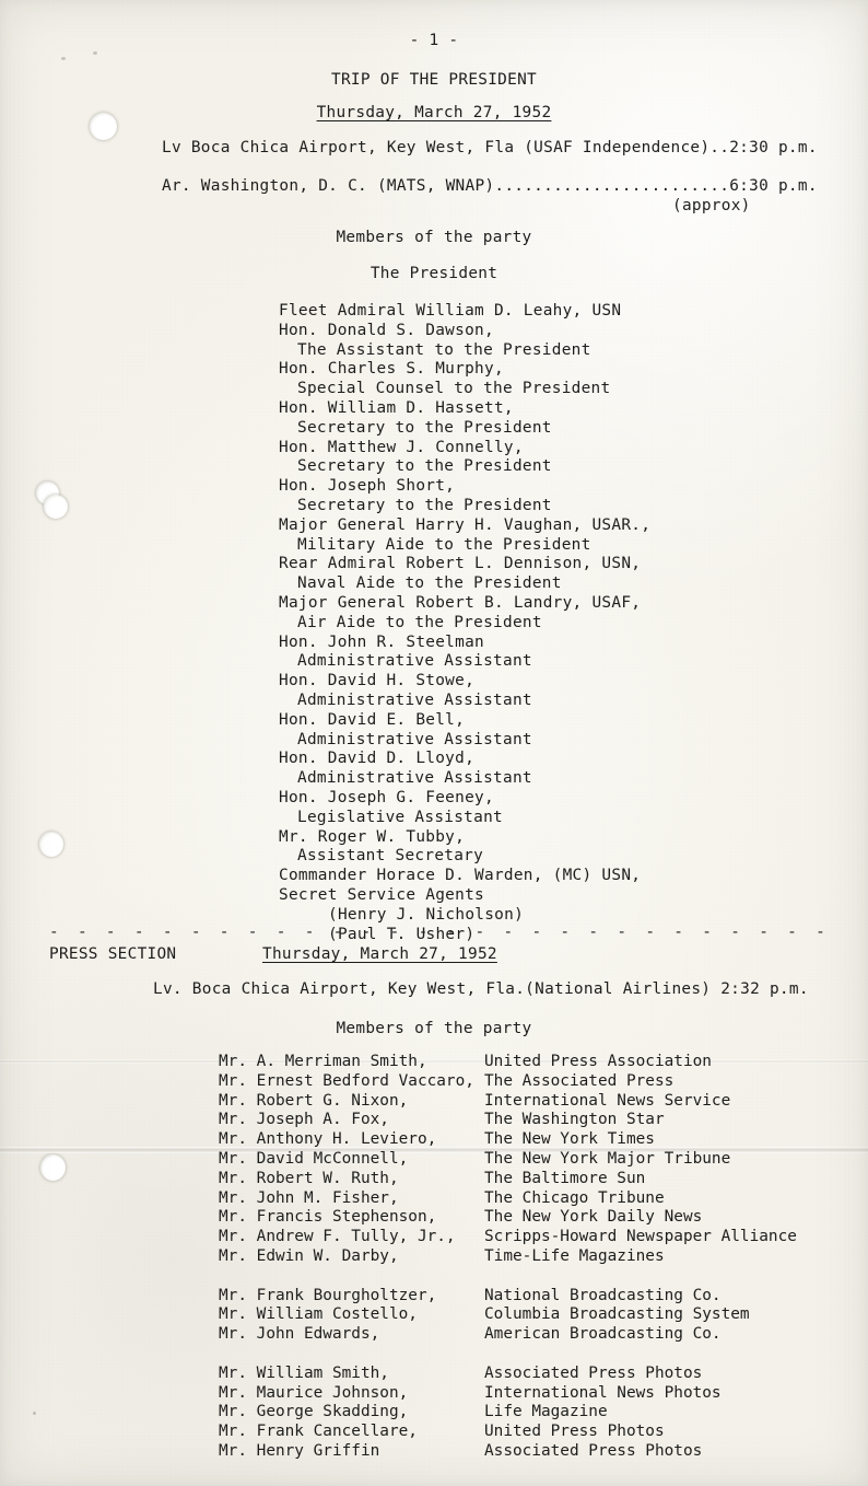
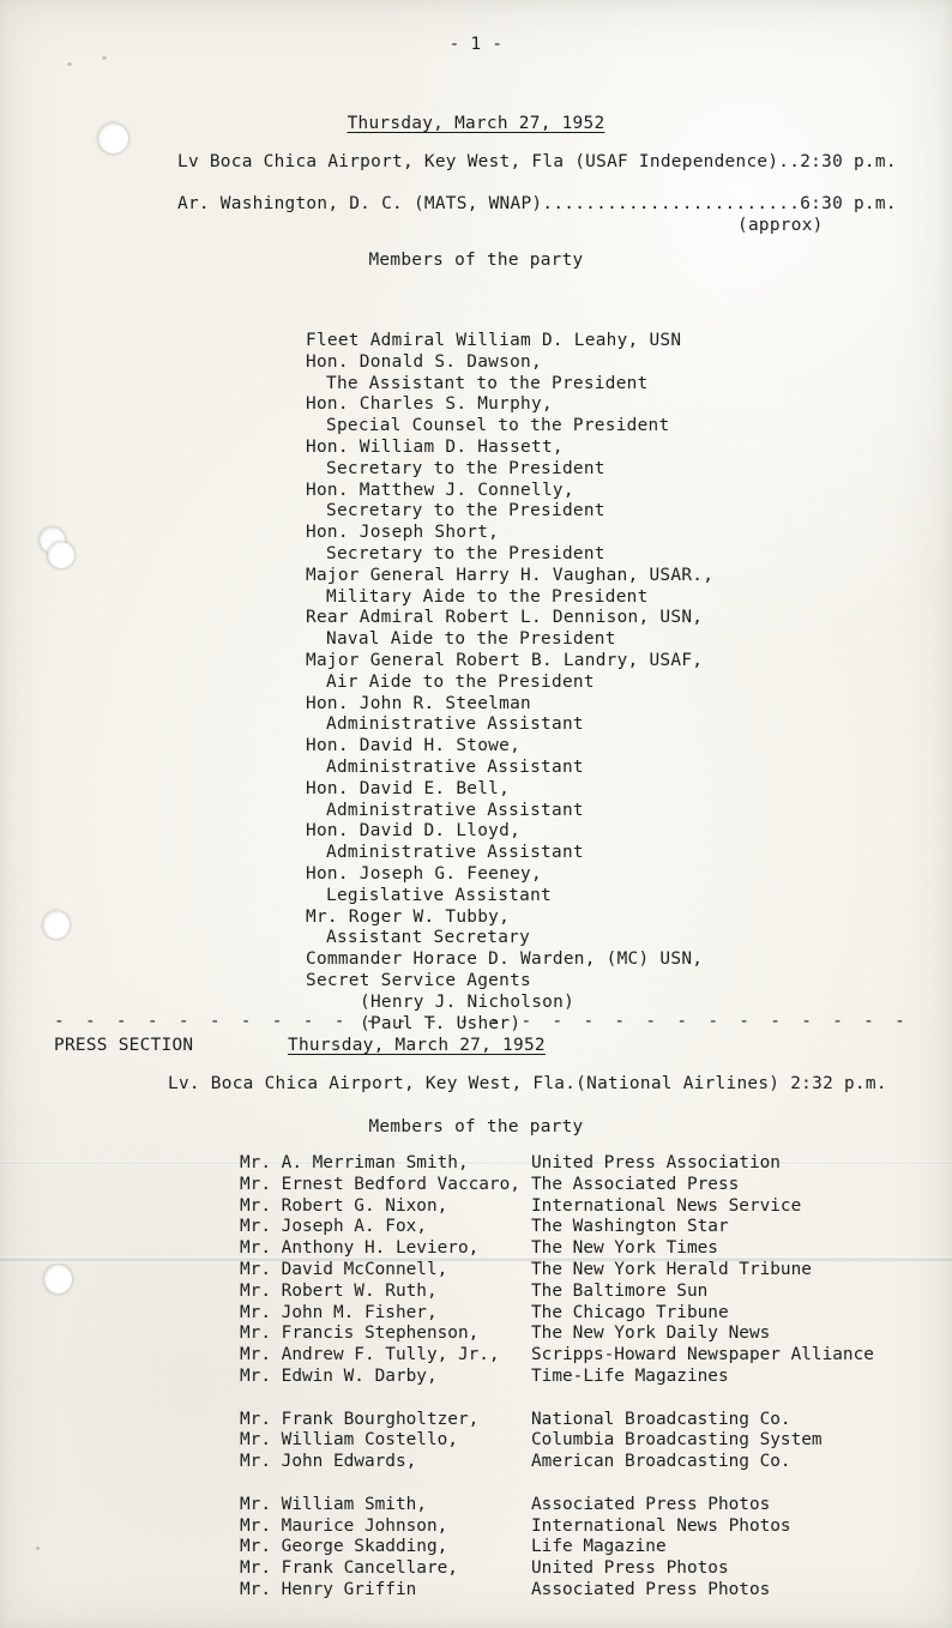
  - 1 -
- TRIP OF THE PRESIDENT
  Thursday, March 27, 1952
  Lv Boca Chica Airport, Key West, Fla (USAF Independence)..2:30 p.m.
  Ar. Washington, D. C. (MATS, WNAP)........................6:30 p.m.
  (approx)
  Members of the party
- The President
  Fleet Admiral William D. Leahy, USN
  Hon. Donald S. Dawson,
  The Assistant to the President
  Hon. Charles S. Murphy,
  Special Counsel to the President
  Hon. William D. Hassett,
  Secretary to the President
  Hon. Matthew J. Connelly,
  Secretary to the President
  Hon. Joseph Short,
  Secretary to the President
  Major General Harry H. Vaughan, USAR.,
  Military Aide to the President
  Rear Admiral Robert L. Dennison, USN,
  Naval Aide to the President
  Major General Robert B. Landry, USAF,
  Air Aide to the President
  Hon. John R. Steelman
  Administrative Assistant
  Hon. David H. Stowe,
  Administrative Assistant
  Hon. David E. Bell,
  Administrative Assistant
  Hon. David D. Lloyd,
  Administrative Assistant
  Hon. Joseph G. Feeney,
  Legislative Assistant
  Mr. Roger W. Tubby,
  Assistant Secretary
  Commander Horace D. Warden, (MC) USN,
  Secret Service Agents
  (Henry J. Nicholson)
  (Paul T. Usher)
  - - - - - - - - - - - - - - - - - - - - - - - - - - - -
  PRESS SECTION
  Thursday, March 27, 1952
  Lv. Boca Chica Airport, Key West, Fla.(National Airlines) 2:32 p.m.
  Members of the party
  Mr. A. Merriman Smith,
  United Press Association
  Mr. Ernest Bedford Vac
  The Associated Press
  Mr. Robert G. Nixon,
  International News Service
  Mr. Joseph A. Fox,
  The Washington Star
  Mr. Anthony H. Leviero
  The New York Times
  Mr. David McConnell,
- The New York Major Tribune
+ The New York Herald Tribune
  Mr. Robert W. Ruth,
  The Baltimore Sun
  Mr. John M. Fisher,
  The Chicago Tribune
  Mr. Francis Stephenson
  The New York Daily News
  Mr. Andrew F. Tully, J
  Scripps-Howard Newspaper Alliance
  Mr. Edwin W. Darby,
  Time-Life Magazines
  Mr. Frank Bourgholtzer
  National Broadcasting Co.
  Mr. William Costello,
  Columbia Broadcasting System
  Mr. John Edwards,
  American Broadcasting Co.
  Mr. William Smith,
  Associated Press Photos
  Mr. Maurice Johnson,
  International News Photos
  Mr. George Skadding,
  Life Magazine
  Mr. Frank Cancellare,
  United Press Photos
  Mr. Henry Griffin
  Associated Press Photos
